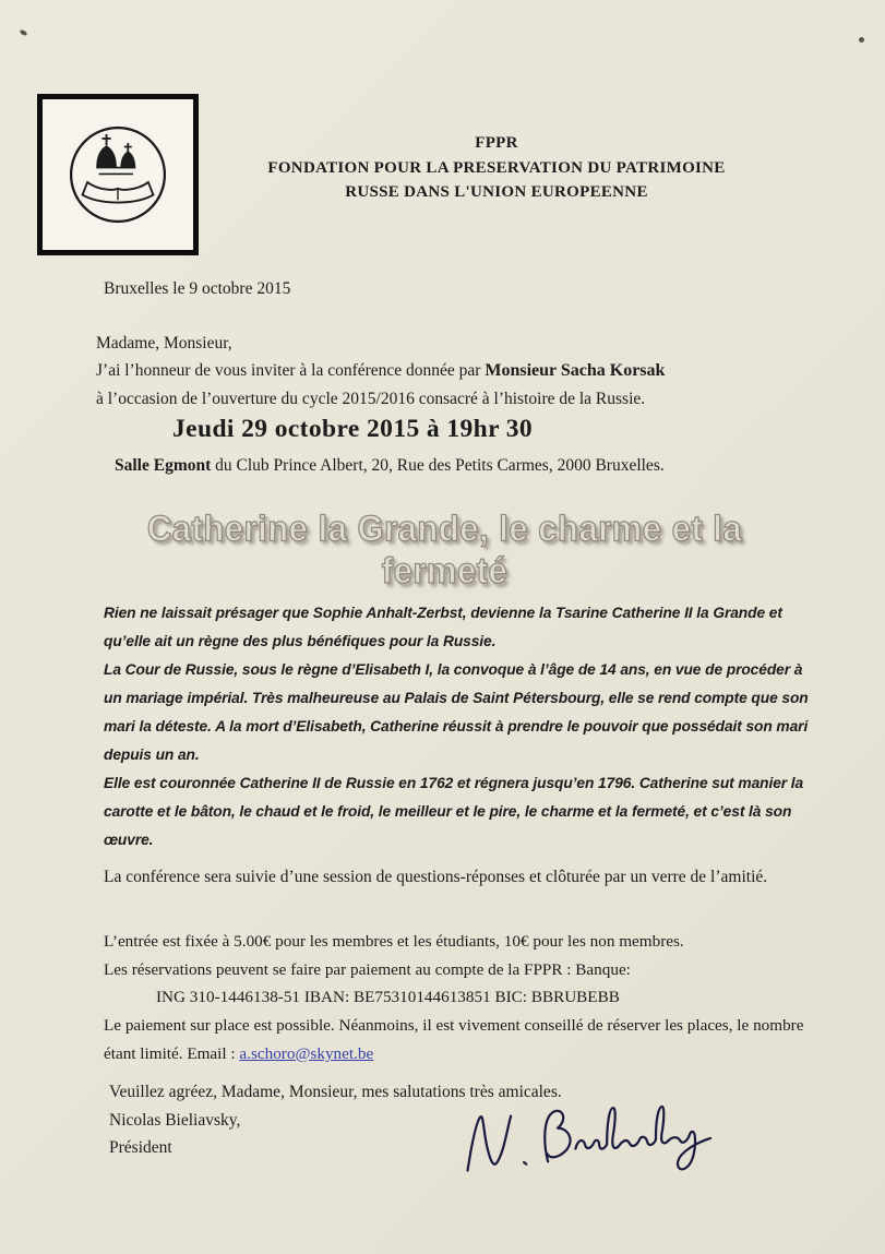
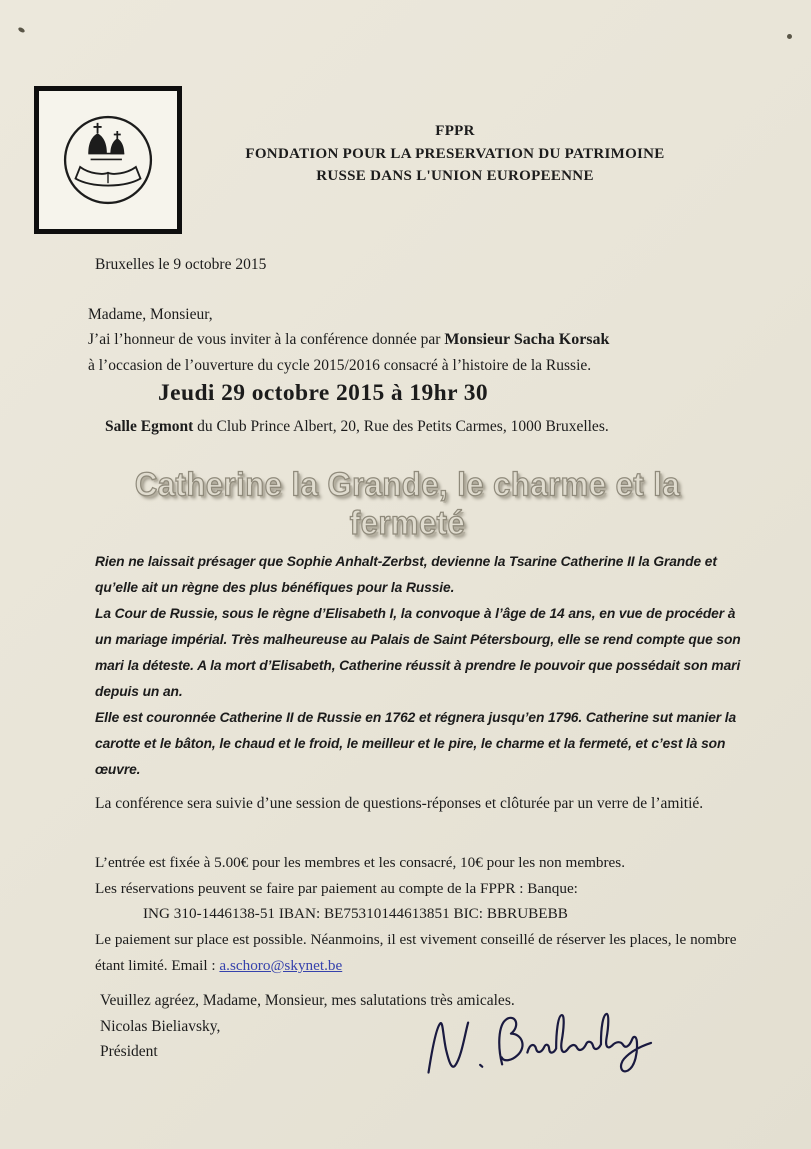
  FPPR
  FONDATION POUR LA PRESERVATION DU PATRIMOINE
  RUSSE DANS L'UNION EUROPEENNE
  Bruxelles le 9 octobre 2015
  Madame, Monsieur,
  J’ai l’honneur de vous inviter à la conférence donnée par Monsieur Sacha Korsak
  à l’occasion de l’ouverture du cycle 2015/2016 consacré à l’histoire de la Russie.
  Jeudi 29 octobre 2015 à 19hr 30
- Salle Egmont du Club Prince Albert, 20, Rue des Petits Carmes, 2000 Bruxelles.
+ Salle Egmont du Club Prince Albert, 20, Rue des Petits Carmes, 1000 Bruxelles.
  Catherine la Grande, le charme et la fermeté
  Rien ne laissait présager que Sophie Anhalt-Zerbst, devienne la Tsarine Catherine II la Grande et qu’elle ait un règne des plus bénéfiques pour la Russie.
  La Cour de Russie, sous le règne d’Elisabeth I, la convoque à l’âge de 14 ans, en vue de procéder à un mariage impérial. Très malheureuse au Palais de Saint Pétersbourg, elle se rend compte que son mari la déteste. A la mort d’Elisabeth, Catherine réussit à prendre le pouvoir que possédait son mari depuis un an.
  Elle est couronnée Catherine II de Russie en 1762 et régnera jusqu’en 1796. Catherine sut manier la carotte et le bâton, le chaud et le froid, le meilleur et le pire, le charme et la fermeté, et c’est là son œuvre.
  La conférence sera suivie d’une session de questions-réponses et clôturée par un verre de l’amitié.
- L’entrée est fixée à 5.00€ pour les membres et les étudiants, 10€ pour les non membres.
+ L’entrée est fixée à 5.00€ pour les membres et les consacré, 10€ pour les non membres.
  Les réservations peuvent se faire par paiement au compte de la FPPR : Banque:
  ING 310-1446138-51 IBAN: BE75310144613851 BIC: BBRUBEBB
  Le paiement sur place est possible. Néanmoins, il est vivement conseillé de réserver les places, le nombre étant limité. Email : a.schoro@skynet.be
  Veuillez agréez, Madame, Monsieur, mes salutations très amicales.
  Nicolas Bieliavsky,
  Président
